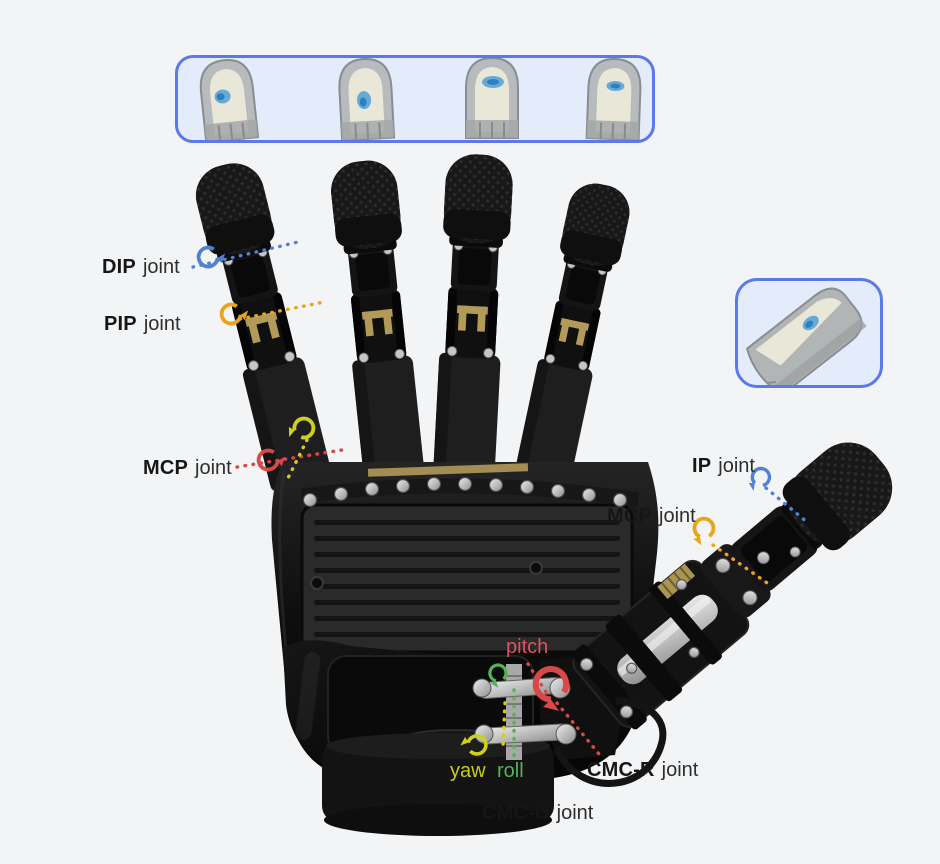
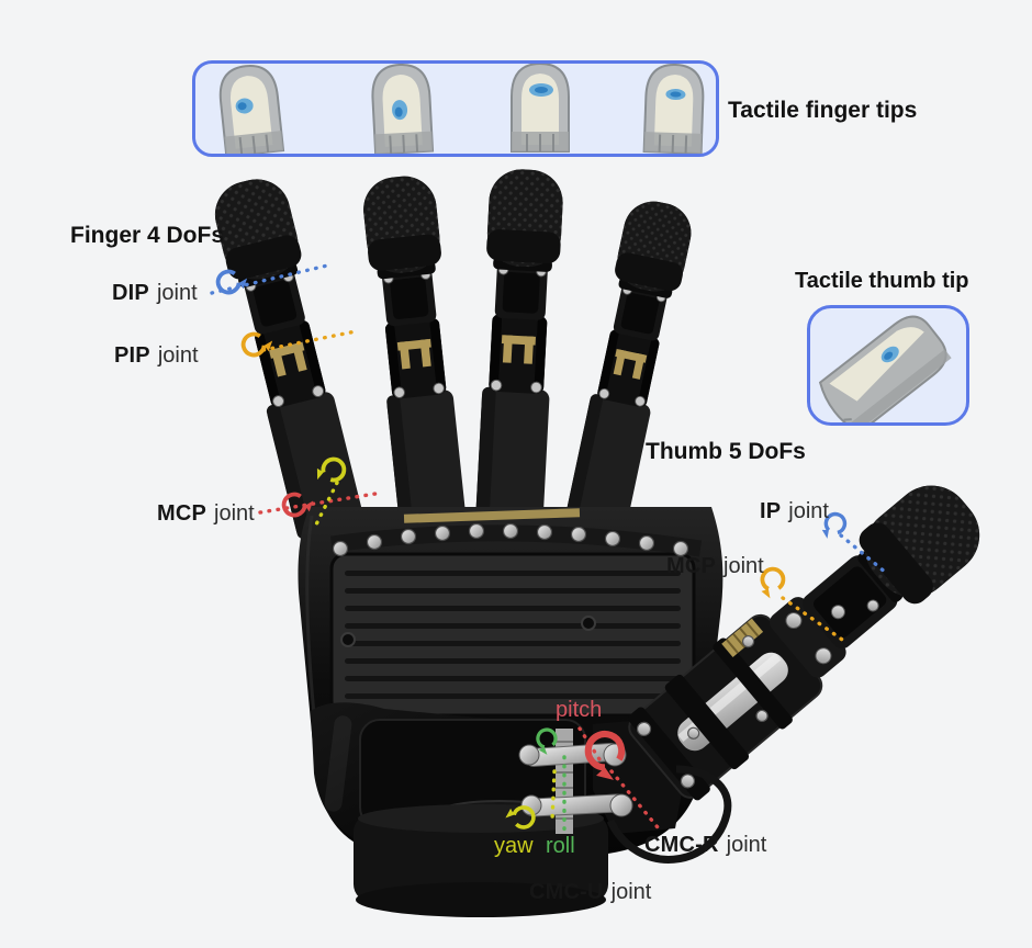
+ Tactile finger tips
+ Tactile thumb tip
+ Finger 4 DoFs
+ Thumb 5 DoFs
  DIP joint
  PIP joint
  MCP joint
  IP joint
  MCP joint
  CMC-R joint
  CMC-U joint
  pitch
  yaw
  roll
